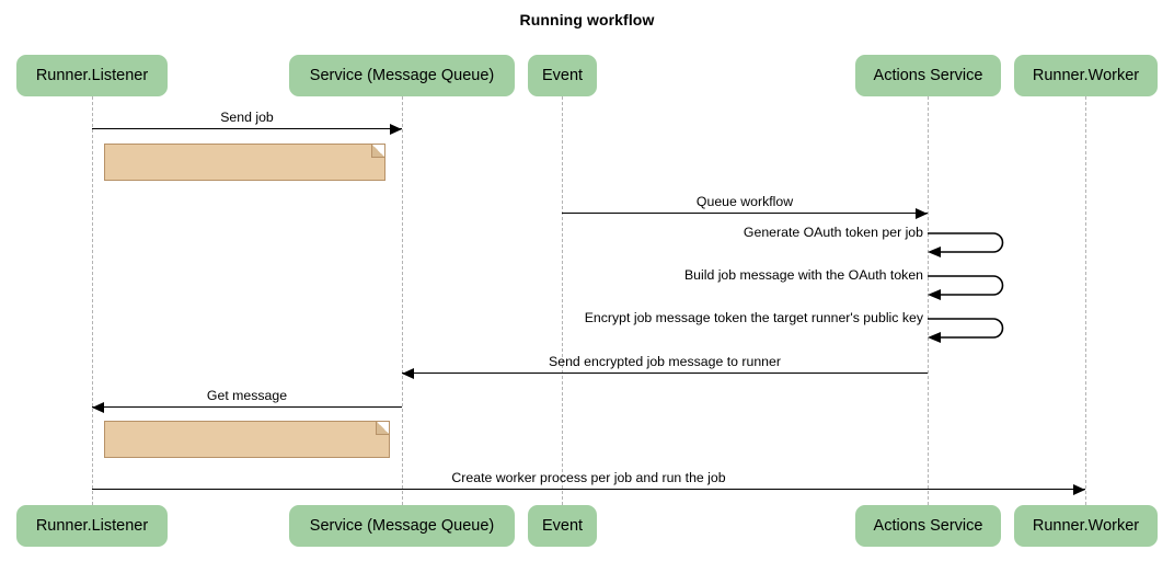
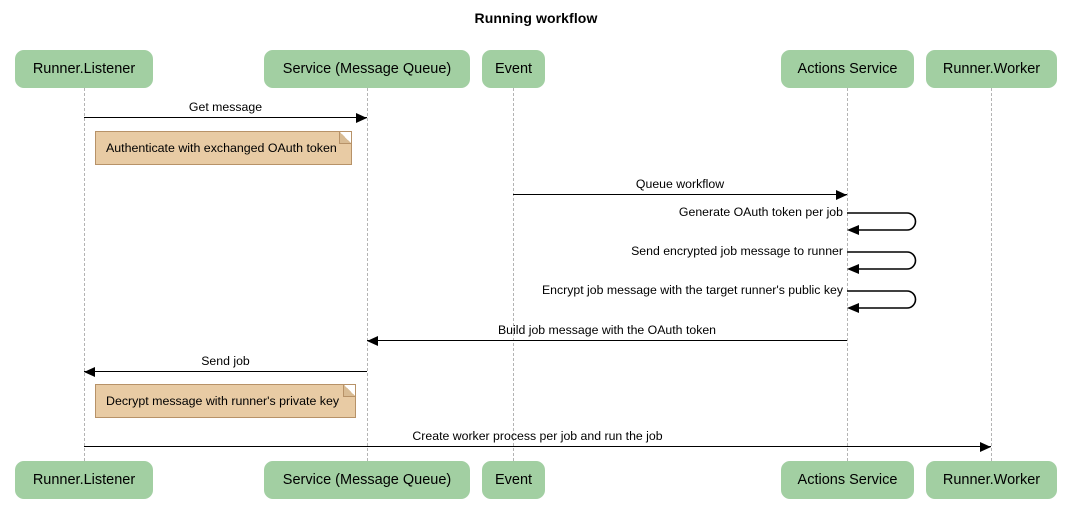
  Running workflow
  Runner.Listener
  Service (Message Queue)
  Event
  Actions Service
  Runner.Worker
- Send job
+ Get message
  Queue workflow
  Generate OAuth token per job
- Build job message with the OAuth token
+ Send encrypted job message to runner
- Encrypt job message token the target runner's public key
+ Encrypt job message with the target runner's public key
- Send encrypted job message to runner
+ Build job message with the OAuth token
- Get message
+ Send job
  Create worker process per job and run the job
+ Authenticate with exchanged OAuth token
+ Decrypt message with runner's private key
  Runner.Listener
  Service (Message Queue)
  Event
  Actions Service
  Runner.Worker
